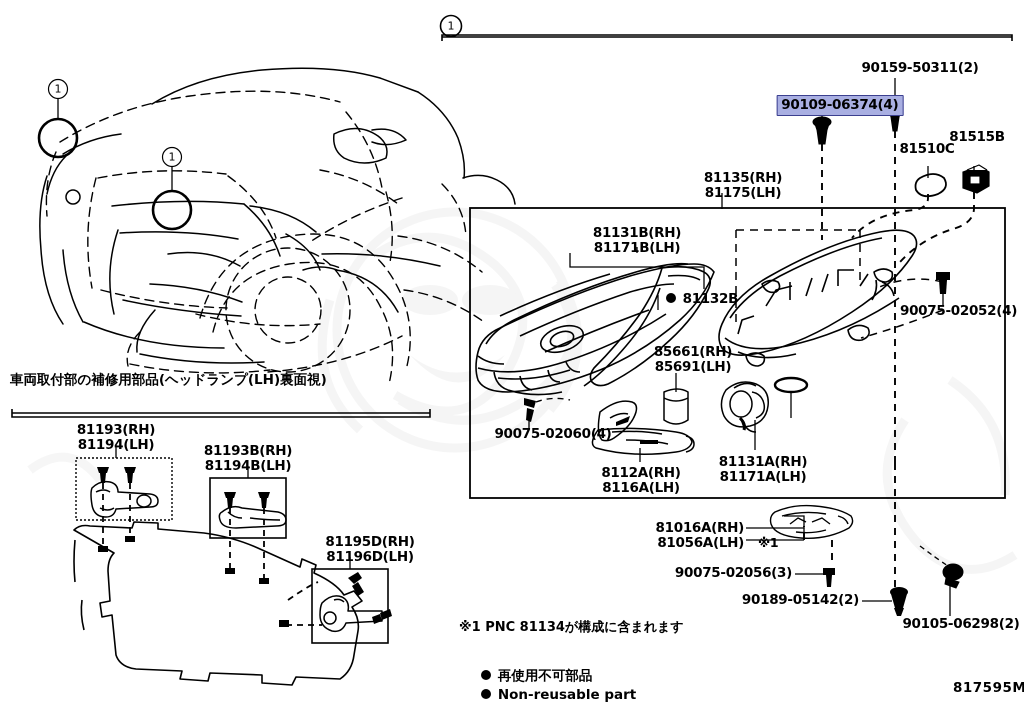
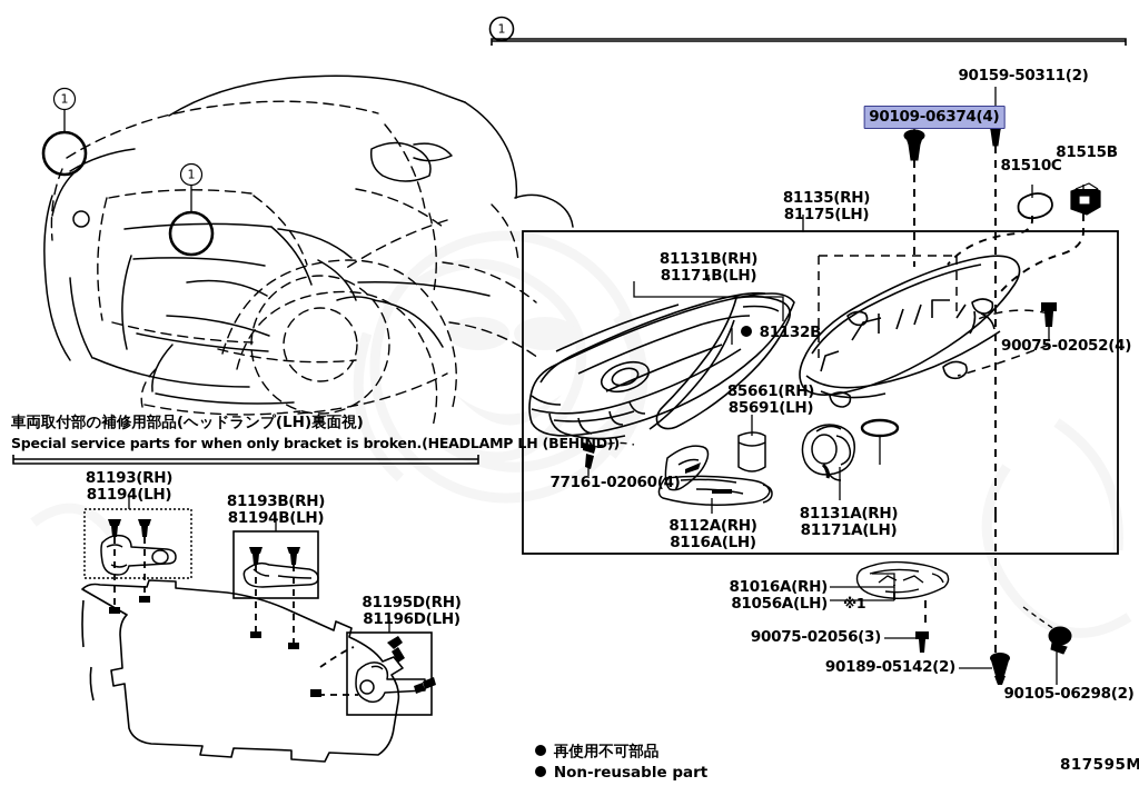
  1
  1
  1
  90159-50311(2)
  90109-06374(4)
  81510C
  81515B
  81135(RH)
  81175(LH)
  81131B(RH)
  81171B(LH)
  81132B
  90075-02052(4)
  85661(RH)
  85691(LH)
- 90075-02060(4)
+ 77161-02060(4)
  8112A(RH)
  8116A(LH)
  81131A(RH)
  81171A(LH)
  81016A(RH)
  81056A(LH)
  ※1
  90075-02056(3)
  90189-05142(2)
  90105-06298(2)
  車両取付部の補修用部品(ヘッドランプ(LH)裏面視)
+ Special service parts for when only bracket is broken.(HEADLAMP LH (BEHIND))
  81193(RH)
  81194(LH)
  81193B(RH)
  81194B(LH)
  81195D(RH)
  81196D(LH)
- ※1 PNC 81134が構成に含まれます
  再使用不可部品
  Non-reusable part
  817595M
